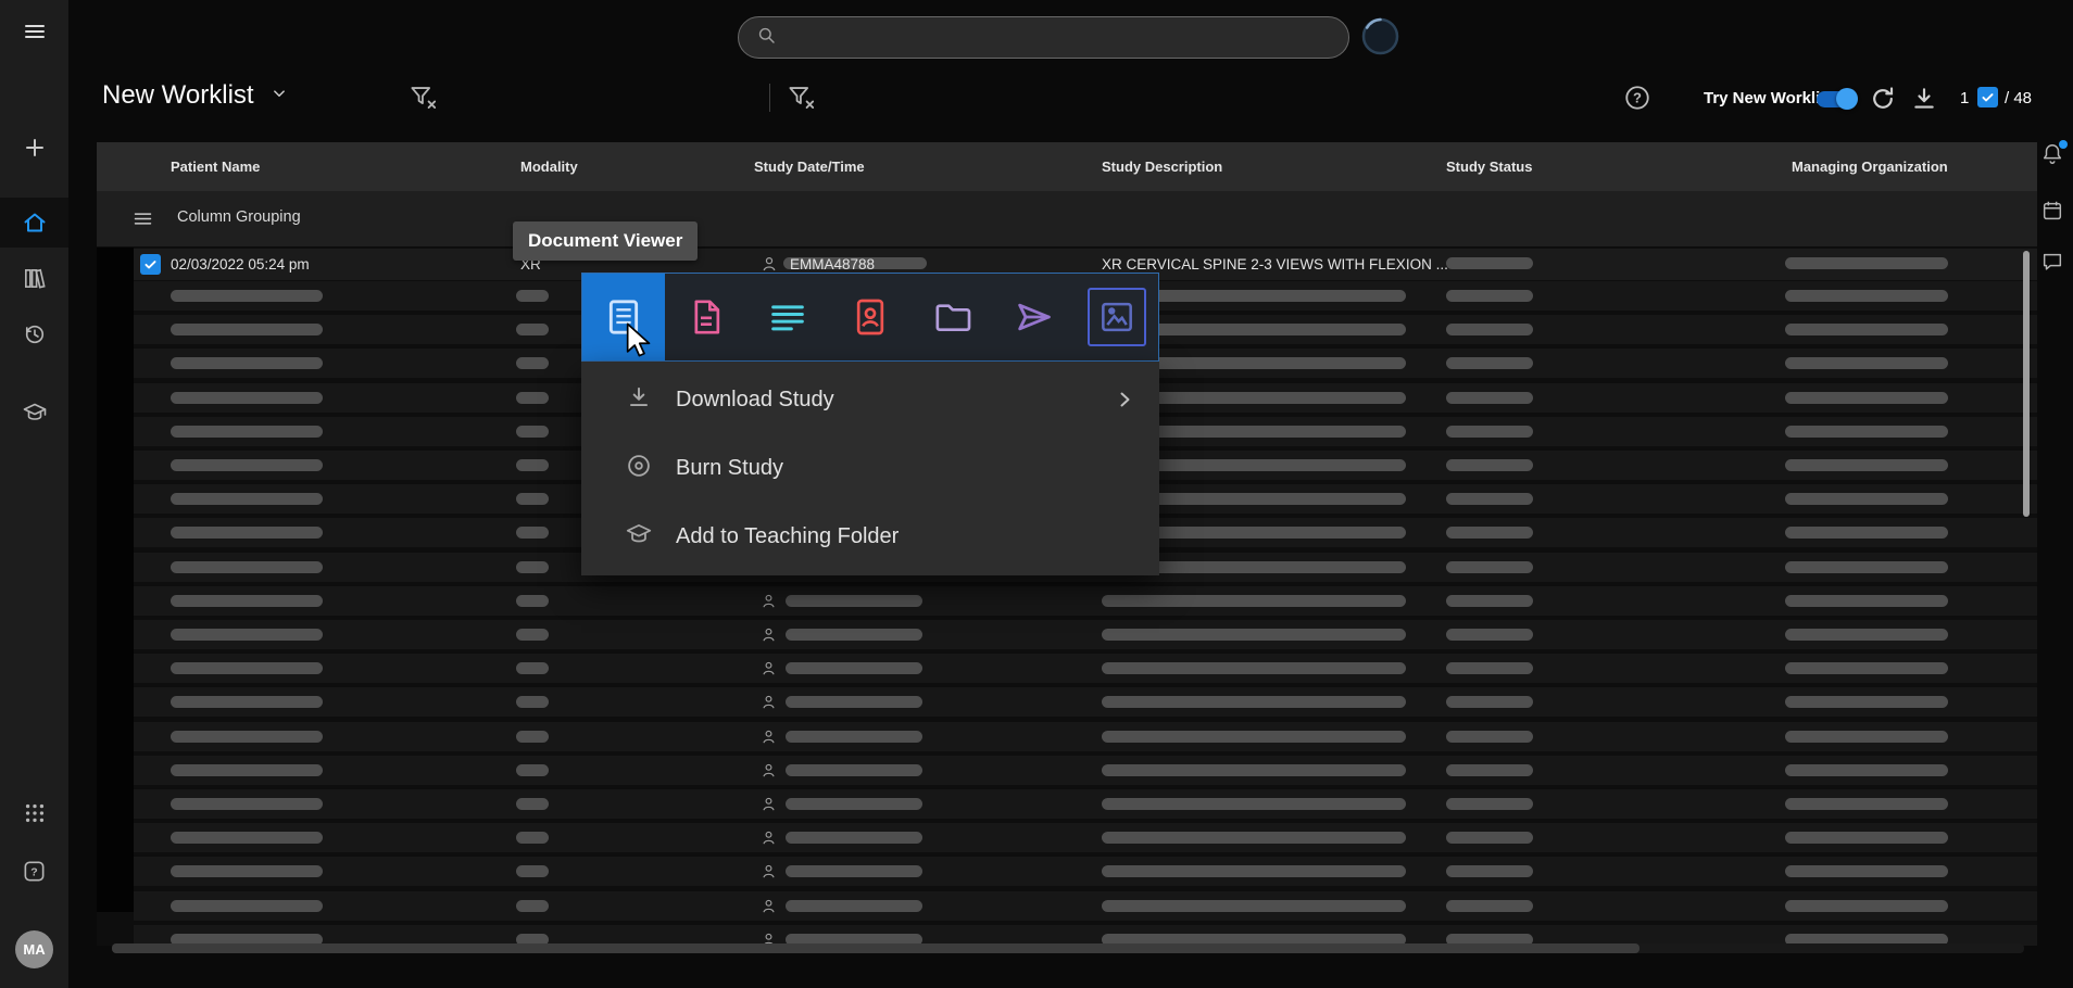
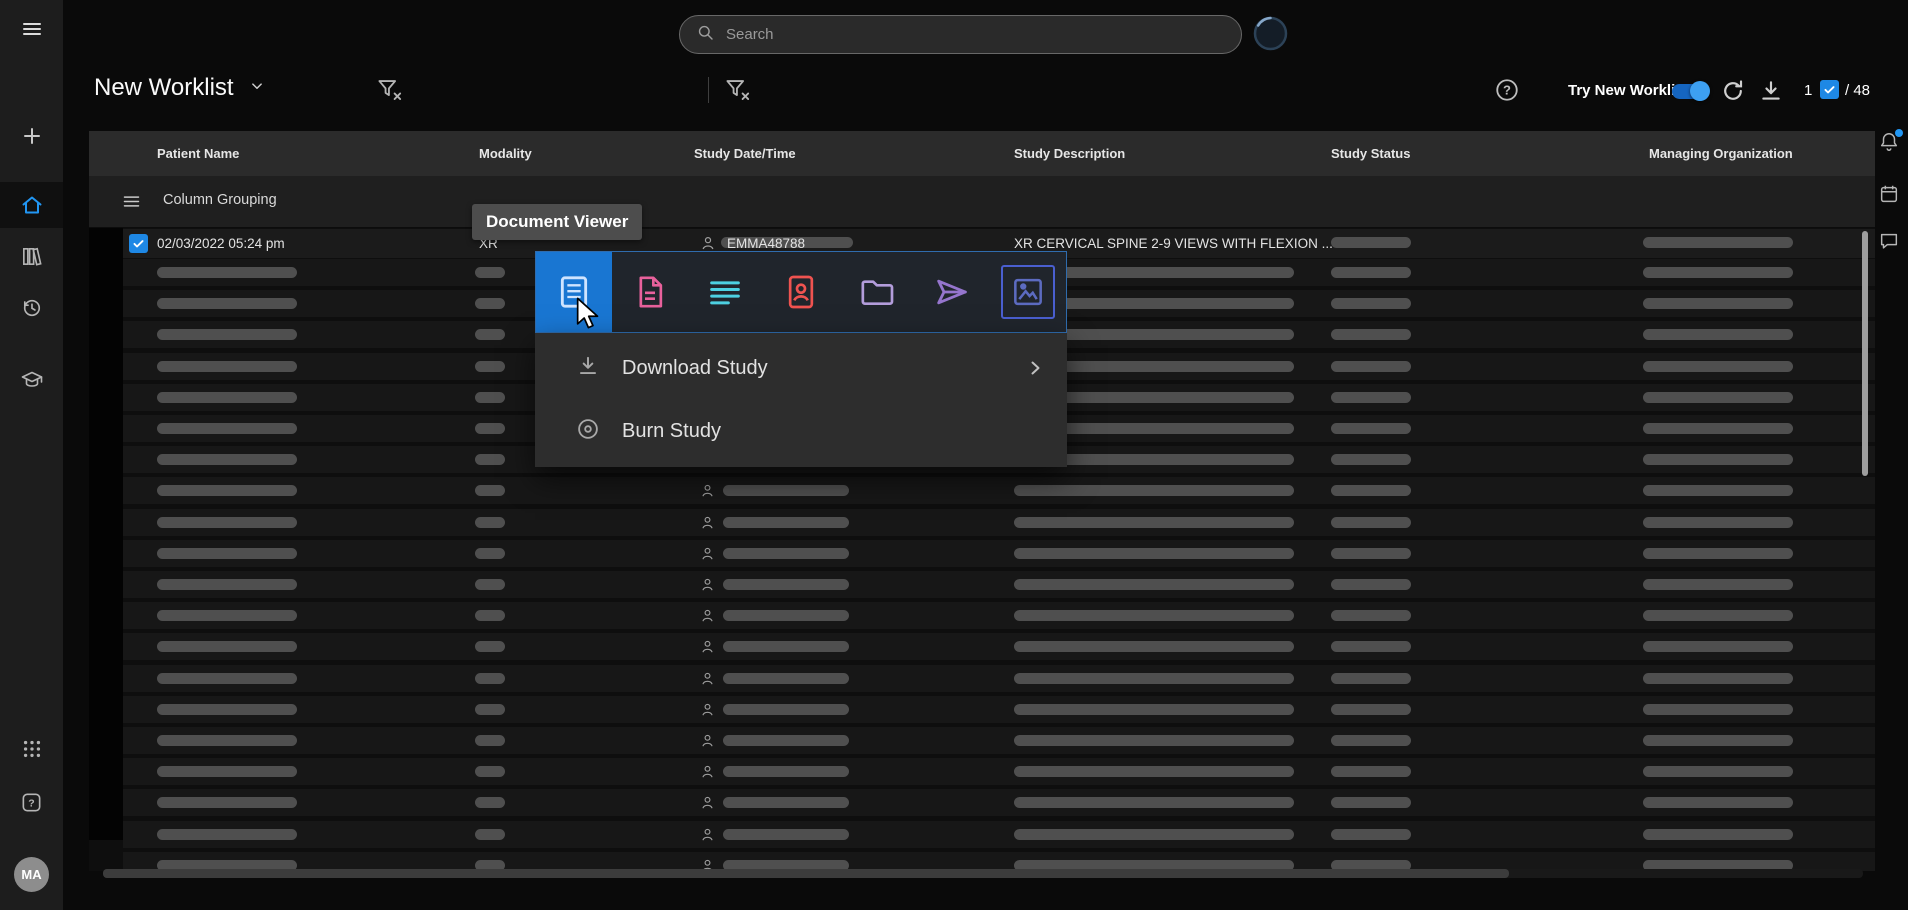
  ?
  MA
+ Search
  New Worklist
  ?
  Try New Workl
  1
  / 48
  Patient Name
  Modality
  Study Date/Time
  Study Description
  Study Status
  Managing Organization
  Column Grouping
  02/03/2022 05:24 pm
  XR
  EMMA48788
- XR CERVICAL SPINE 2-3 VIEWS WITH FLEXION ...
+ XR CERVICAL SPINE 2-9 VIEWS WITH FLEXION ...
  Document Viewer
  Download Study
  Burn Study
- Add to Teaching Folder
